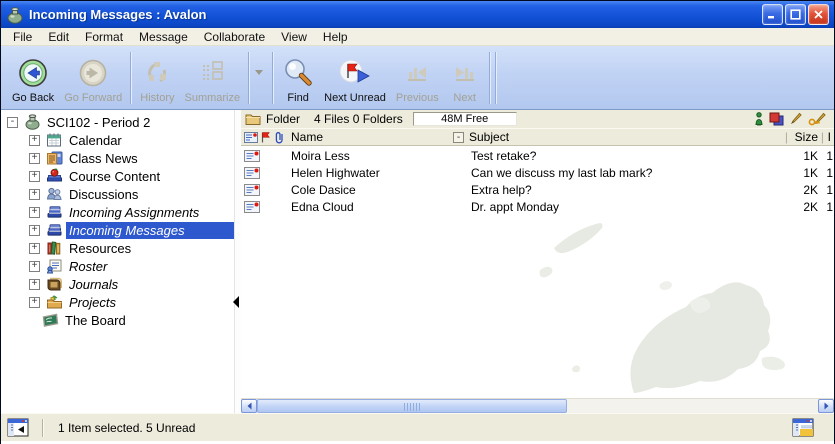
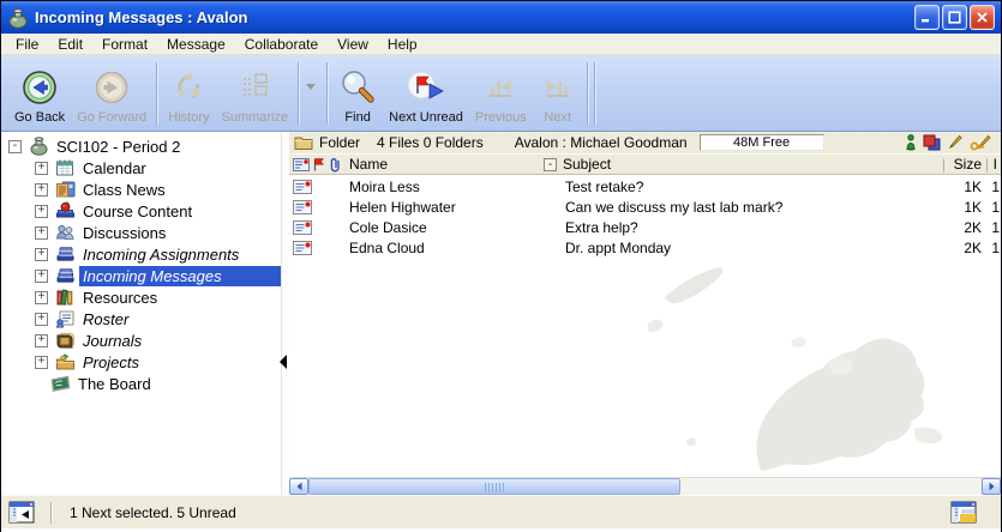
  Incoming Messages : Avalon
  File
  Edit
  Format
  Message
  Collaborate
  View
  Help
  Go Back
  Go Forward
  History
  Summarize
  Find
  Next Unread
  Previous
  Next
  -
  SCI102 - Period 2
  +
  Calendar
  +
  Class News
  +
  Course Content
  +
  Discussions
  +
  Incoming Assignments
  +
  Incoming Messages
  +
  Resources
  +
  Roster
  +
  Journals
  +
  Projects
  The Board
  Folder
  4 Files 0 Folders
+ Avalon : Michael Goodman
  48M Free
  Name
  -
  Subject
  |
  Size
  |
  I
  Moira Less
  Test retake?
  1K
  1
  Helen Highwater
  Can we discuss my last lab mark?
  1K
  1
  Cole Dasice
  Extra help?
  2K
  1
  Edna Cloud
  Dr. appt Monday
  2K
  1
- 1 Item selected. 5 Unread
+ 1 Next selected. 5 Unread
